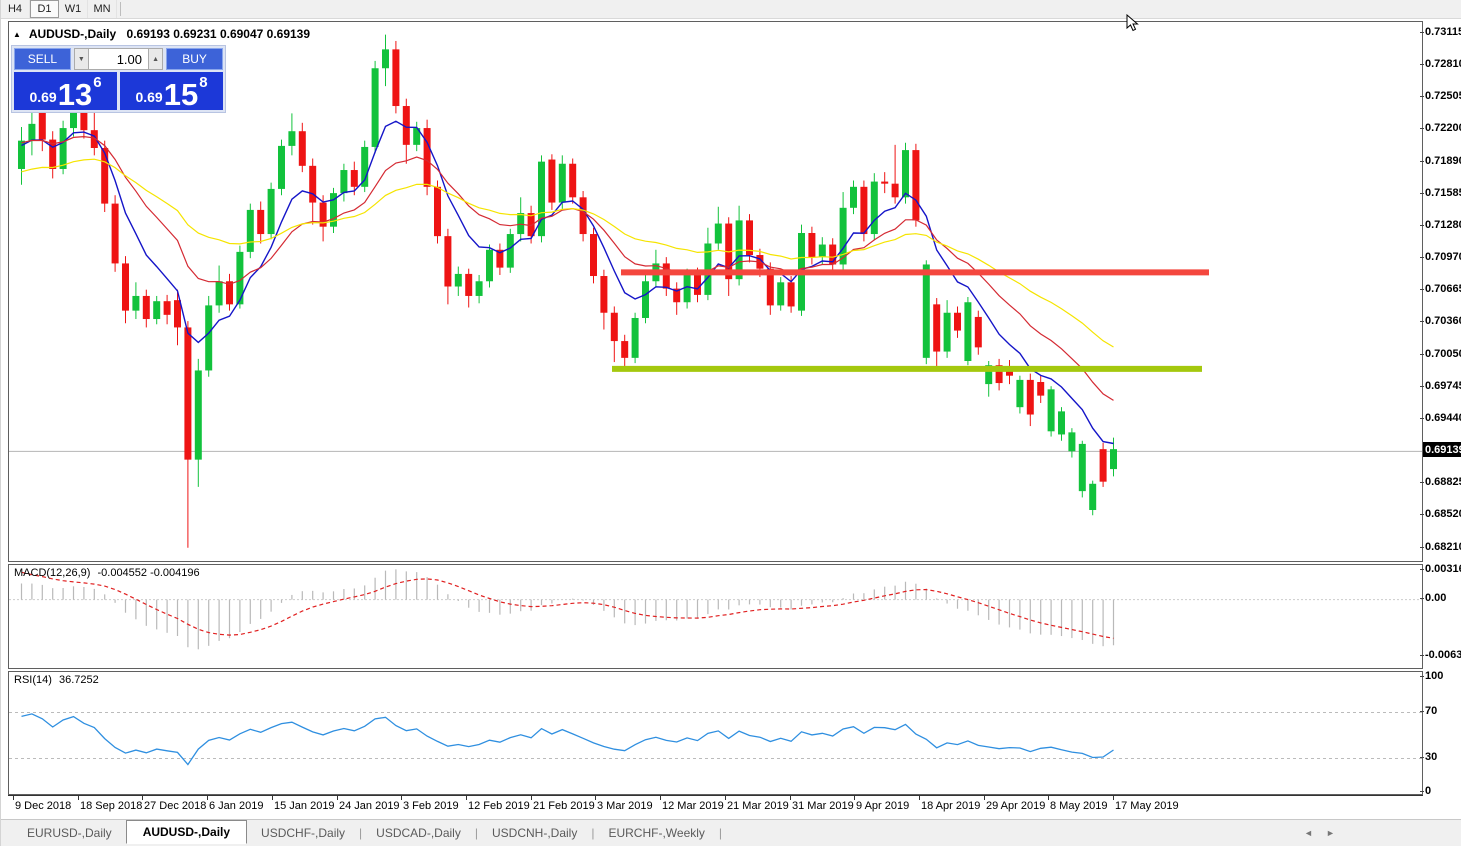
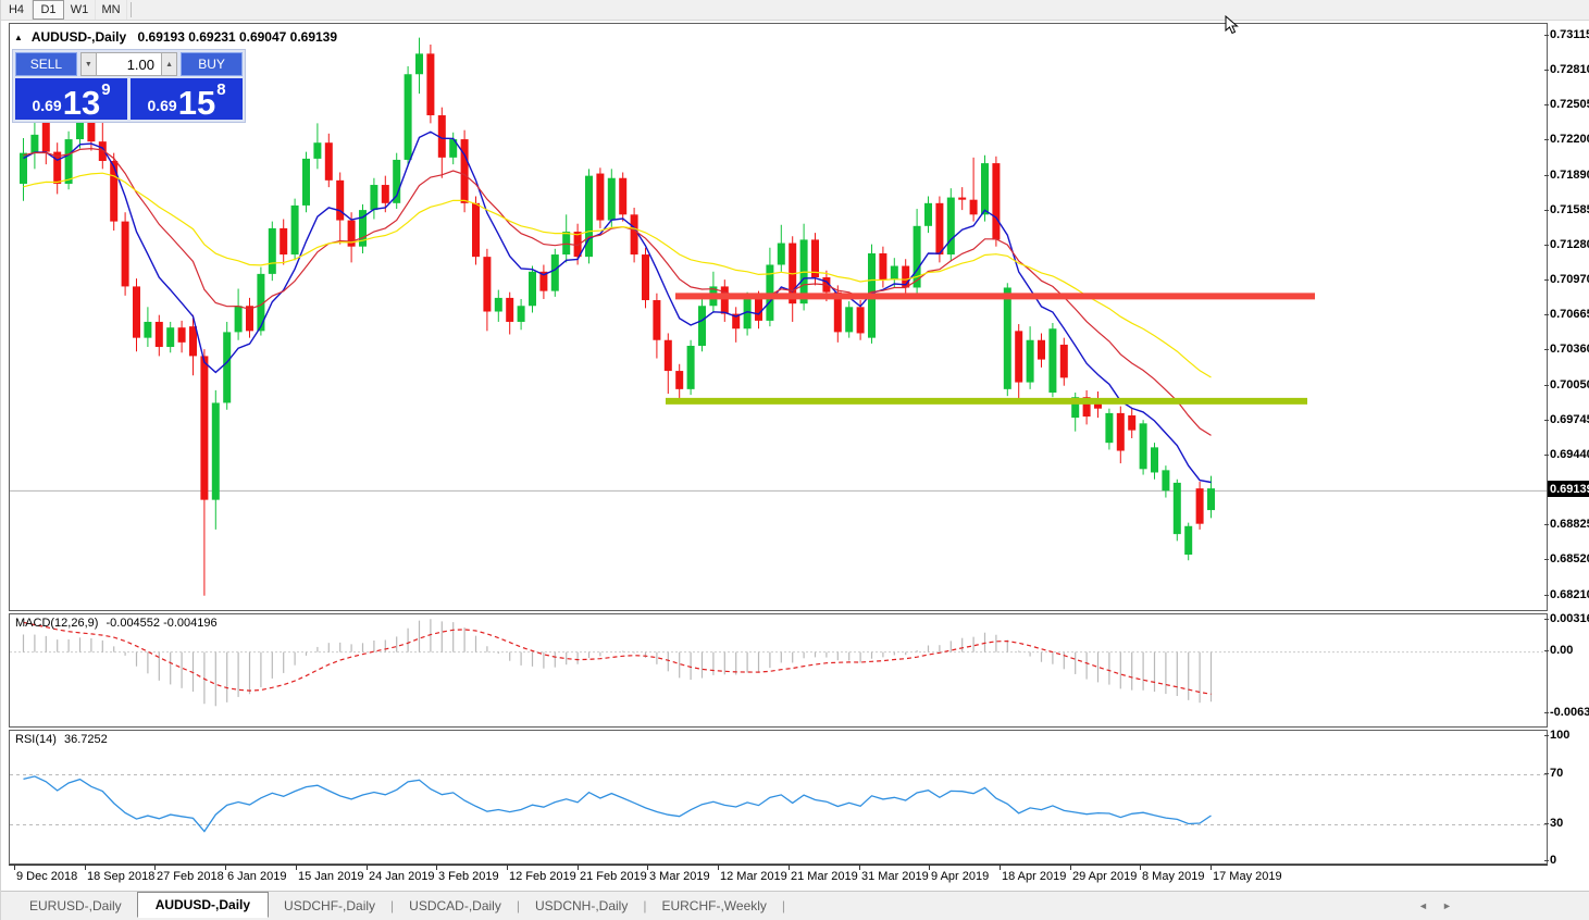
  H4
  D1
  W1
  MN
  ▲ AUDUSD-,Daily 0.69193 0.69231 0.69047 0.69139
  SELL
  1.00
  BUY
  0.69
  13
- 6
+ 9
  0.69
  15
  8
  MACD(12,26,9) -0.004552 -0.004196
  RSI(14) 36.7252
  0.7311
  0.7281
  0.7250
  0.7220
  0.7189
  0.7158
  0.7128
  0.7097
  0.7066
  0.7036
  0.7005
  0.6974
  0.6944
  0.6882
  0.6852
  0.6821
  0.0031
  0.00
  -0.0063
  100
  70
  30
  0
  0.6913
  9 Dec 2018
  18 Sep 2018
- 27 Dec 2018
+ 27 Feb 2018
  6 Jan 2019
  15 Jan 2019
  24 Jan 2019
  3 Feb 2019
  12 Feb 2019
  21 Feb 2019
  3 Mar 2019
  12 Mar 2019
  21 Mar 2019
  31 Mar 2019
  9 Apr 2019
  18 Apr 2019
  29 Apr 2019
  8 May 2019
  17 May 2019
  EURUSD-,Daily
  AUDUSD-,Daily
  USDCHF-,Daily
  |
  USDCAD-,Daily
  |
  USDCNH-,Daily
  |
  EURCHF-,Weekly
  |
  ◄
  ►
